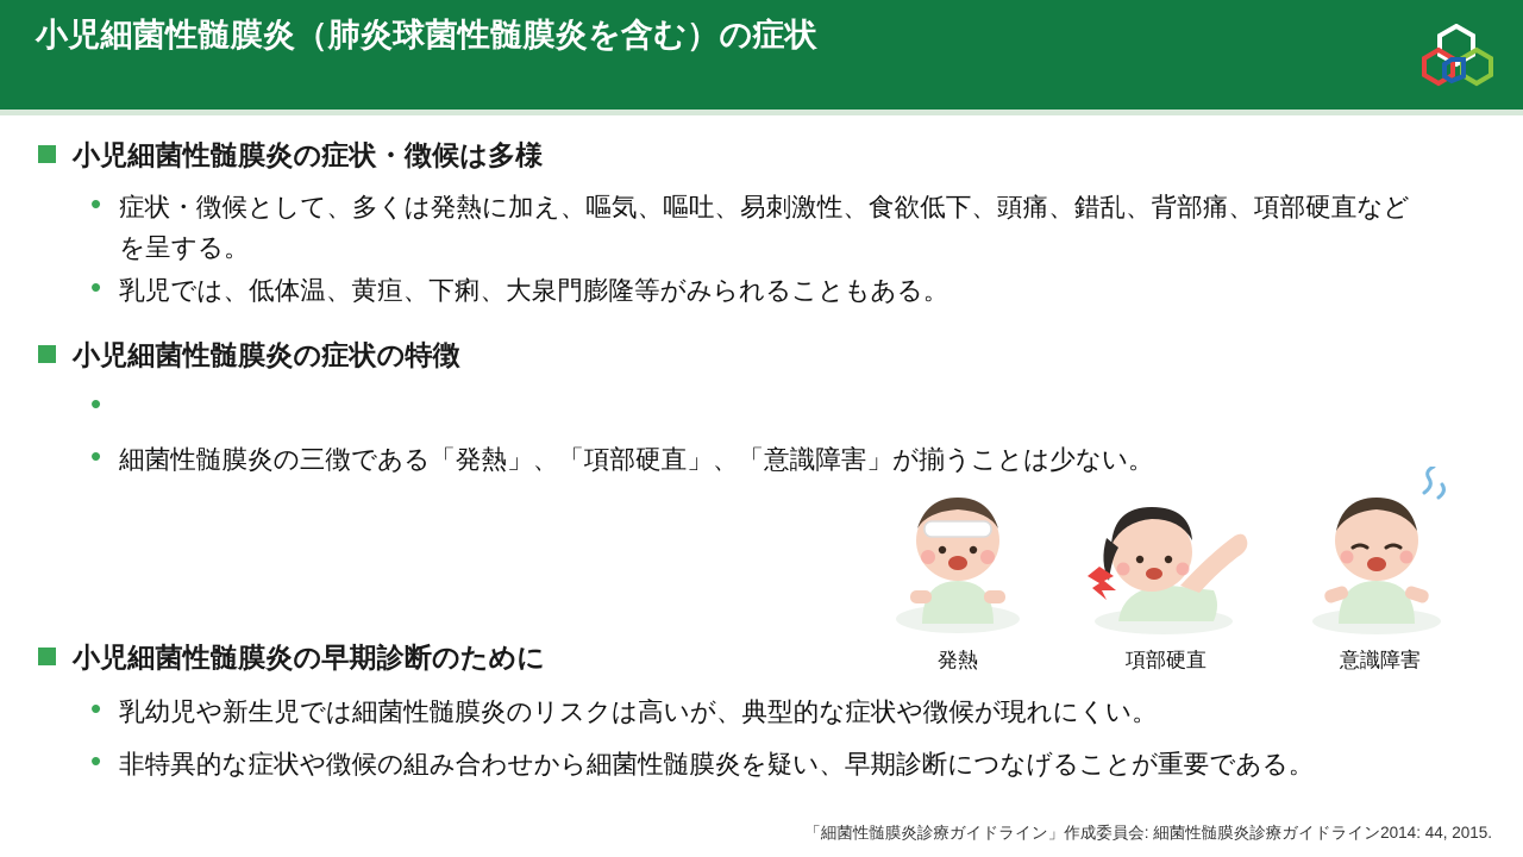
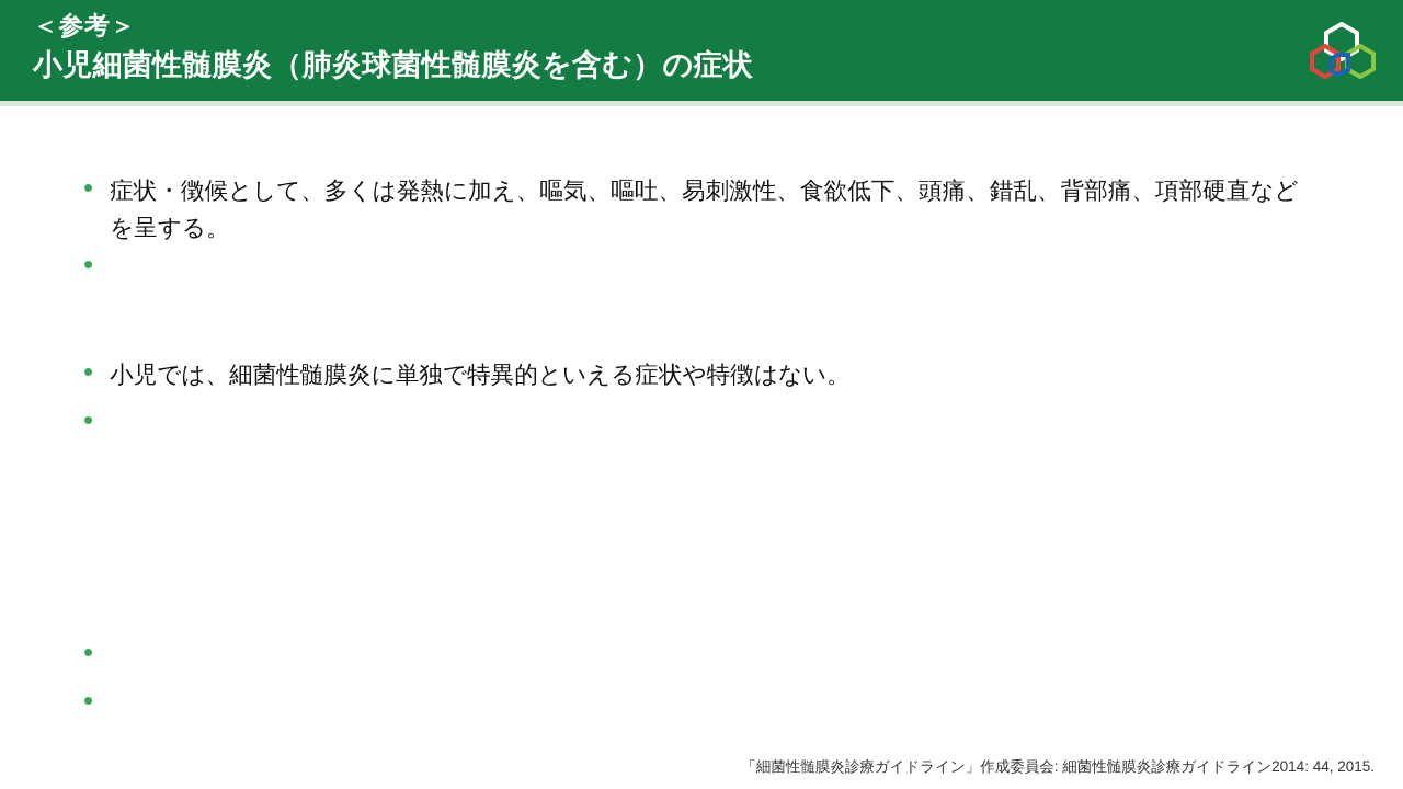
+ ＜参考＞
  小児細菌性髄膜炎（肺炎球菌性髄膜炎を含む）の症状
- 小児細菌性髄膜炎の症状・徴候は多様
  •
  症状・徴候として、多くは発熱に加え、嘔気、嘔吐、易刺激性、食欲低下、頭痛、錯乱、背部痛、項部硬直などを呈する。
  •
- 乳児では、低体温、黄疸、下痢、大泉門膨隆等がみられることもある。
- 小児細菌性髄膜炎の症状の特徴
  •
+ 小児では、細菌性髄膜炎に単独で特異的といえる症状や特徴はない。
  •
- 細菌性髄膜炎の三徴である「発熱」、「項部硬直」、「意識障害」が揃うことは少ない。
- 発熱
- 項部硬直
- 意識障害
- 小児細菌性髄膜炎の早期診断のために
  •
- 乳幼児や新生児では細菌性髄膜炎のリスクは高いが、典型的な症状や徴候が現れにくい。
  •
- 非特異的な症状や徴候の組み合わせから細菌性髄膜炎を疑い、早期診断につなげることが重要である。
  「細菌性髄膜炎診療ガイドライン」作成委員会: 細菌性髄膜炎診療ガイドライン2014: 44, 2015.
